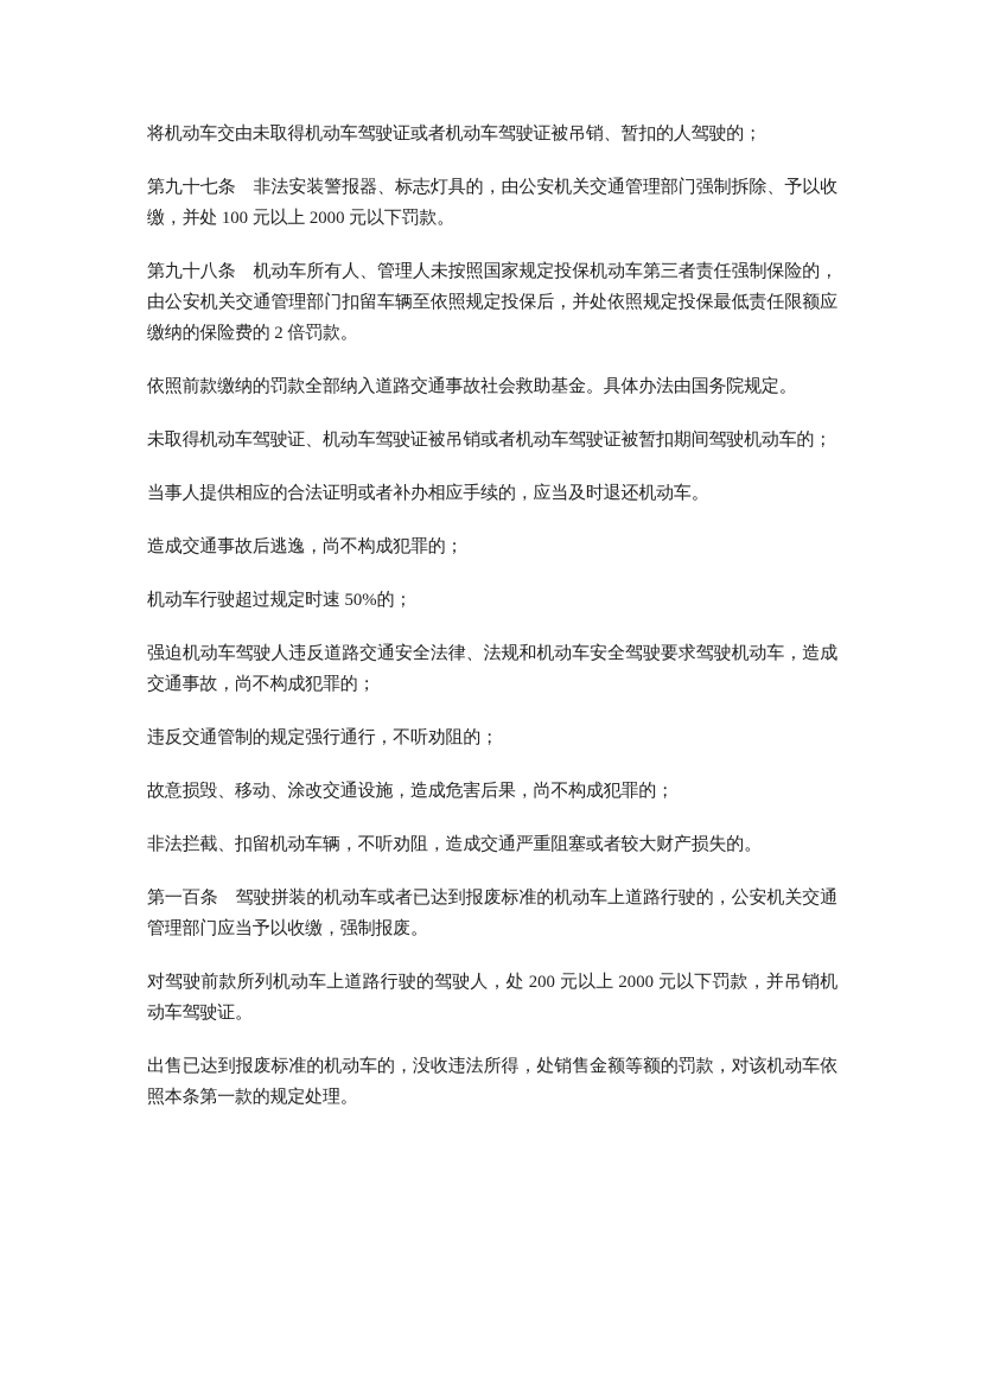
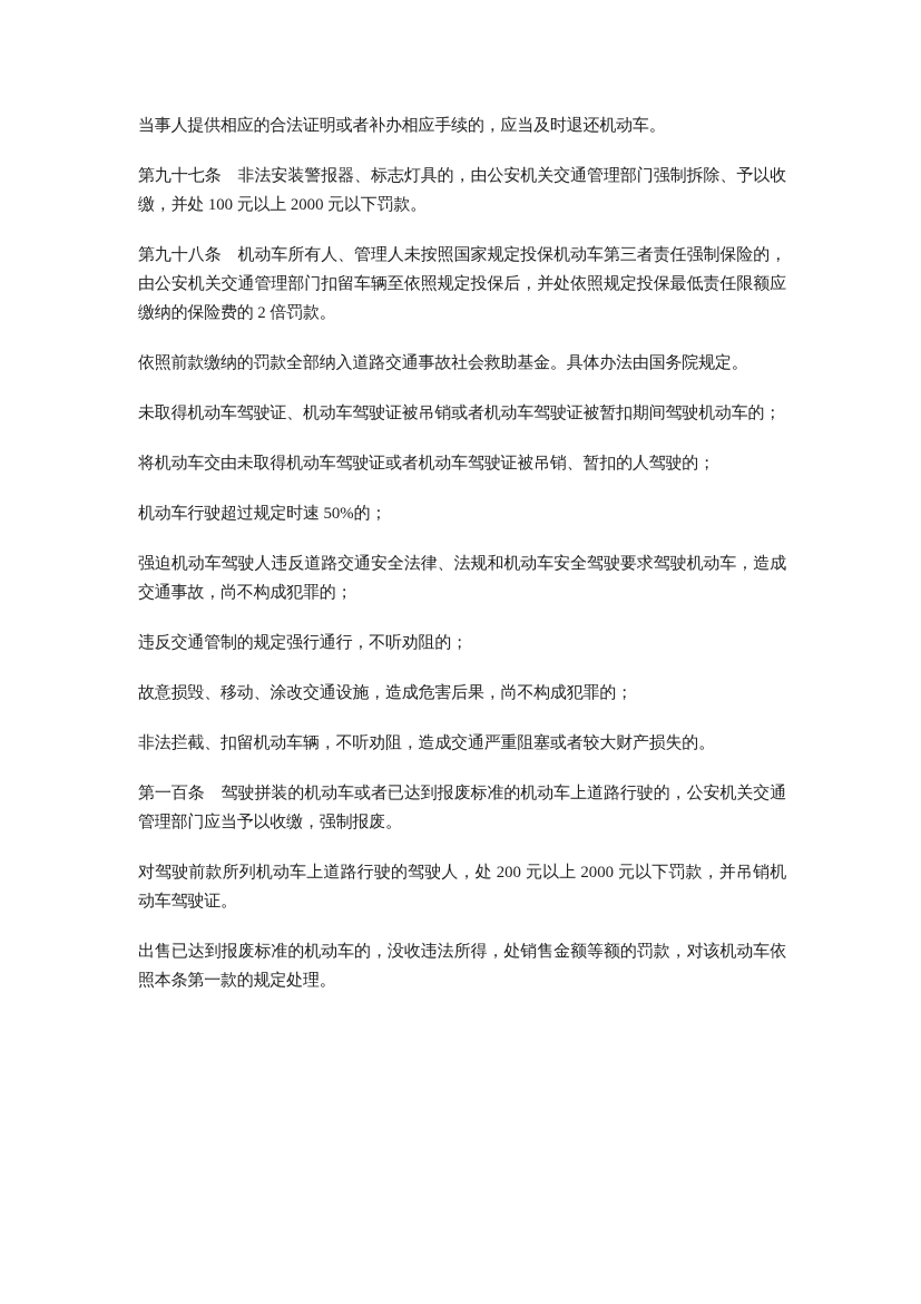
- 将机动车交由未取得机动车驾驶证或者机动车驾驶证被吊销、暂扣的人驾驶的；
+ 当事人提供相应的合法证明或者补办相应手续的，应当及时退还机动车。
  第九十七条 非法安装警报器、标志灯具的，由公安机关交通管理部门强制拆除、予以收缴，并处 100 元以上 2000 元以下罚款。
  第九十八条 机动车所有人、管理人未按照国家规定投保机动车第三者责任强制保险的，由公安机关交通管理部门扣留车辆至依照规定投保后，并处依照规定投保最低责任限额应缴纳的保险费的 2 倍罚款。
  依照前款缴纳的罚款全部纳入道路交通事故社会救助基金。具体办法由国务院规定。
  未取得机动车驾驶证、机动车驾驶证被吊销或者机动车驾驶证被暂扣期间驾驶机动车的；
- 当事人提供相应的合法证明或者补办相应手续的，应当及时退还机动车。
+ 将机动车交由未取得机动车驾驶证或者机动车驾驶证被吊销、暂扣的人驾驶的；
- 造成交通事故后逃逸，尚不构成犯罪的；
  机动车行驶超过规定时速 50%的；
  强迫机动车驾驶人违反道路交通安全法律、法规和机动车安全驾驶要求驾驶机动车，造成交通事故，尚不构成犯罪的；
  违反交通管制的规定强行通行，不听劝阻的；
  故意损毁、移动、涂改交通设施，造成危害后果，尚不构成犯罪的；
  非法拦截、扣留机动车辆，不听劝阻，造成交通严重阻塞或者较大财产损失的。
  第一百条 驾驶拼装的机动车或者已达到报废标准的机动车上道路行驶的，公安机关交通管理部门应当予以收缴，强制报废。
  对驾驶前款所列机动车上道路行驶的驾驶人，处 200 元以上 2000 元以下罚款，并吊销机动车驾驶证。
  出售已达到报废标准的机动车的，没收违法所得，处销售金额等额的罚款，对该机动车依照本条第一款的规定处理。
